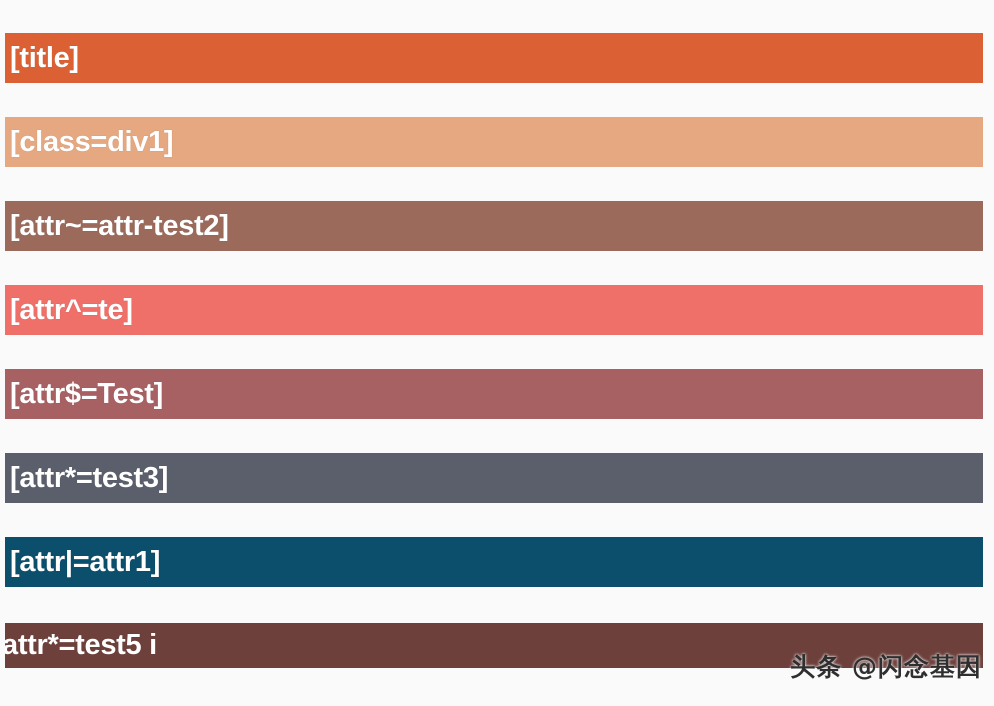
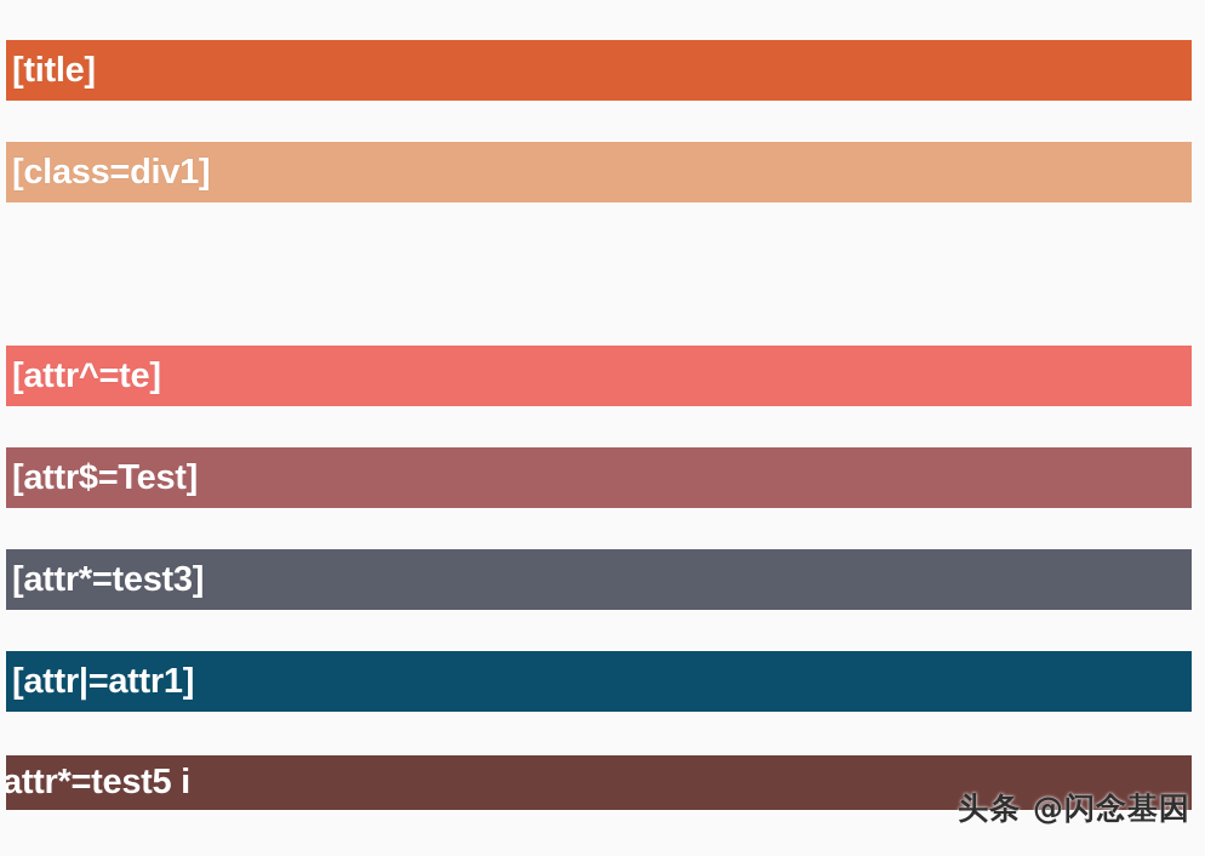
  [title]
  [class=div1]
- [attr~=attr-test2]
  [attr^=te]
  [attr$=Test]
  [attr*=test3]
  [attr|=attr1]
  attr*=test5 i
  头条 @闪念基因
